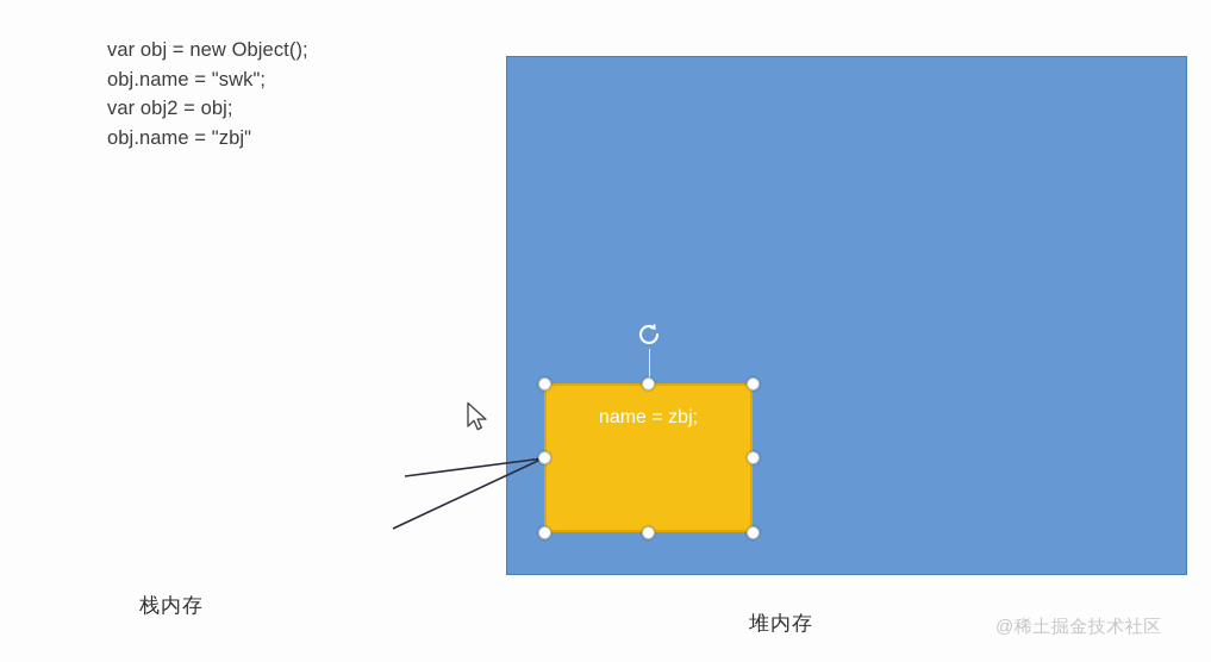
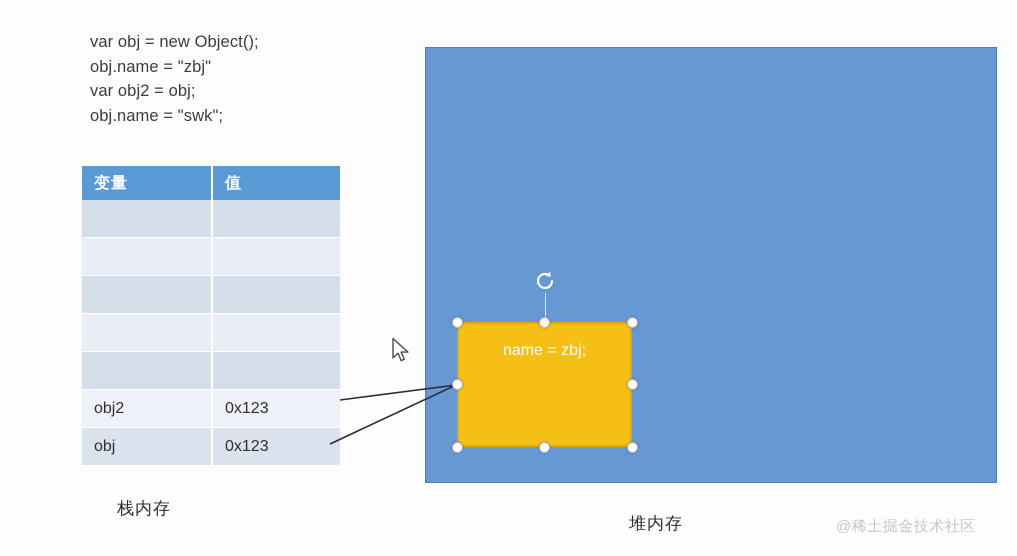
  var obj = new Object();
- obj.name = "swk";
+ obj.name = "zbj"
  var obj2 = obj;
- obj.name = "zbj"
+ obj.name = "swk";
+ 变量	值
+ obj2	0x123
+ obj	0x123
  name = zbj;
  栈内存
  堆内存
  @稀土掘金技术社区
